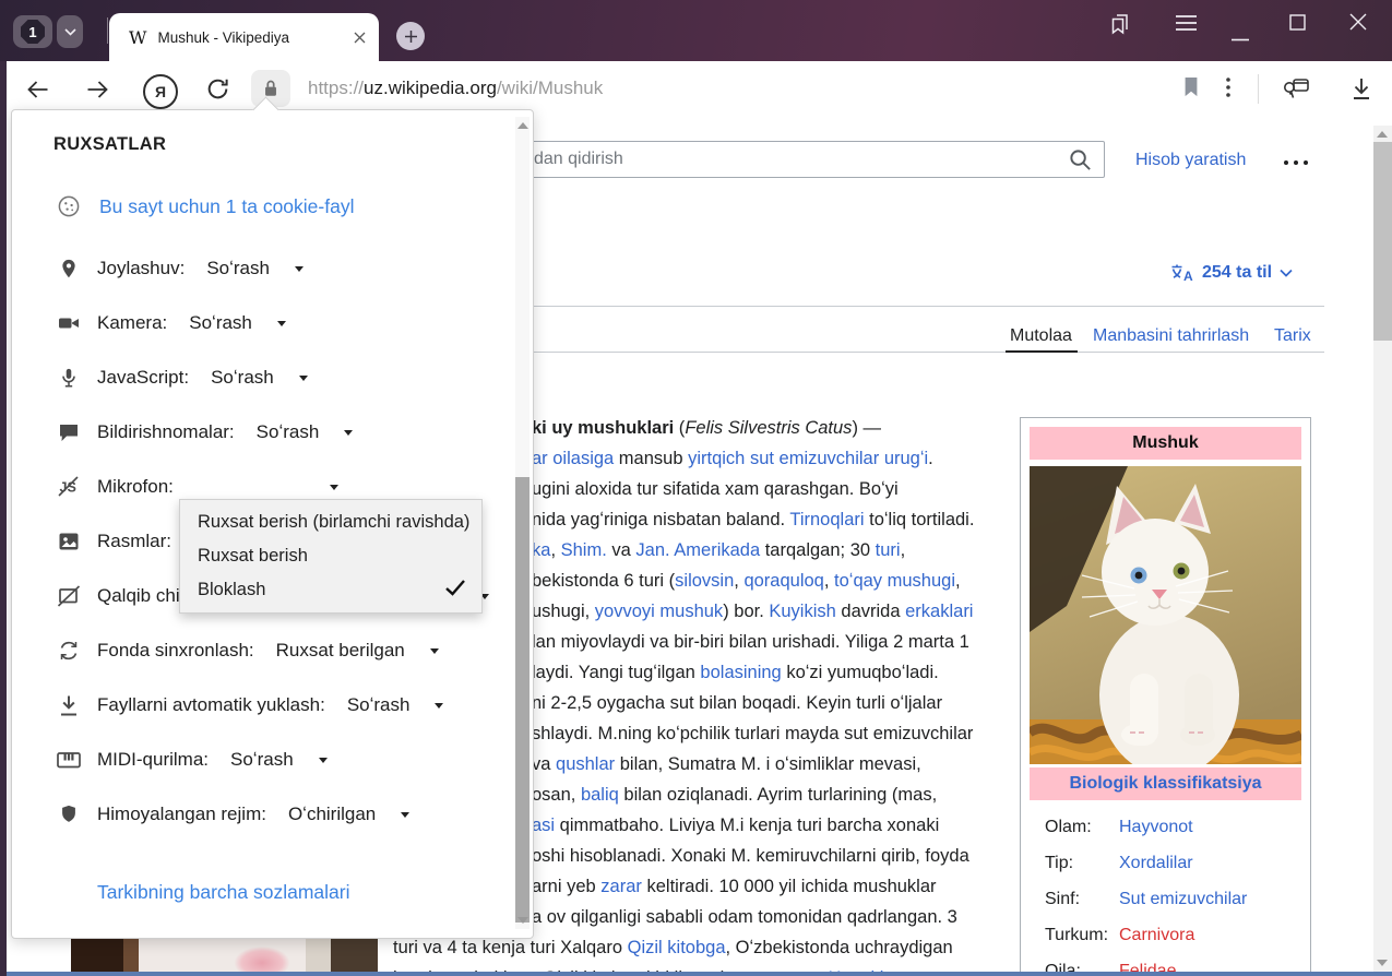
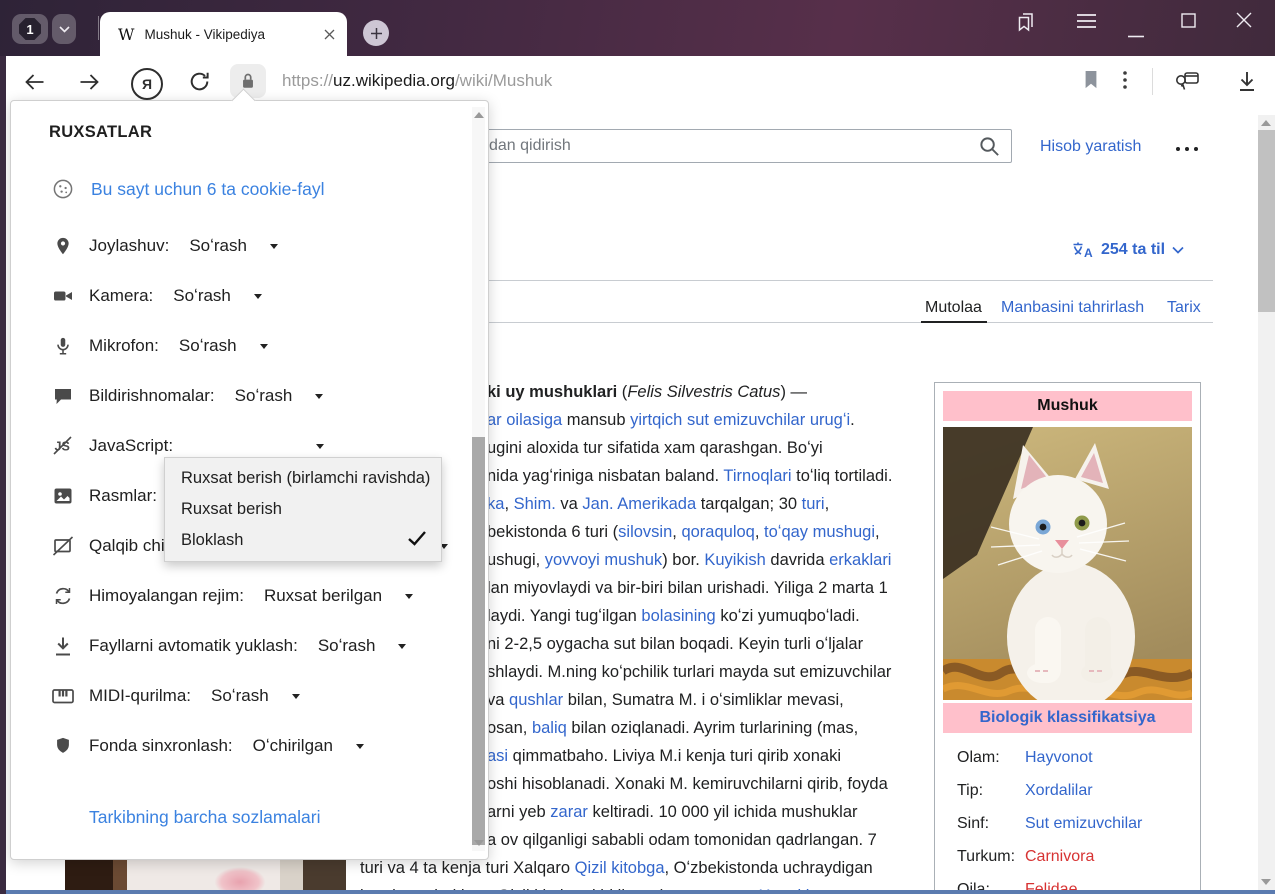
  1
  W
  Mushuk - Vikipediya
  Я
  https://uz.wikipedia.org/wiki/Mushuk
  dan qidirish
  Hisob yaratish
  A
  254 ta til
  Mutolaa
  Manbasini tahrirlash
  Tarix
  ki uy mushuklari (Felis Silvestris Catus) —
  ar oilasiga mansub yirtqich sut emizuvchilar urugʻi.
  ugini aloxida tur sifatida xam qarashgan. Boʻyi
  nida yagʻriniga nisbatan baland. Tirnoqlari toʻliq tortiladi.
  ka, Shim. va Jan. Amerikada tarqalgan; 30 turi,
  bekistonda 6 turi (silovsin, qoraquloq, toʻqay mushugi,
  ushugi, yovvoyi mushuk) bor. Kuyikish davrida erkaklari
  an miyovlaydi va bir-biri bilan urishadi. Yiliga 2 marta 1
  aydi. Yangi tugʻilgan bolasining koʻzi yumuqboʻladi.
  ni 2-2,5 oygacha sut bilan boqadi. Keyin turli oʻljalar
  shlaydi. M.ning koʻpchilik turlari mayda sut emizuvchilar
  va qushlar bilan, Sumatra M. i oʻsimliklar mevasi,
  osan, baliq bilan oziqlanadi. Ayrim turlarining (mas,
- asi qimmatbaho. Liviya M.i kenja turi barcha xonaki
+ asi qimmatbaho. Liviya M.i kenja turi qirib xonaki
  oshi hisoblanadi. Xonaki M. kemiruvchilarni qirib, foyda
  arni yeb zarar keltiradi. 10 000 yil ichida mushuklar
- a ov qilganligi sababli odam tomonidan qadrlangan. 3
+ a ov qilganligi sababli odam tomonidan qadrlangan. 7
  turi va 4 ta kenja turi Xalqaro Qizil kitobga, Oʻzbekistonda uchraydigan
  Mushuk
  Biologik klassifikatsiya
  Olam:
  Hayvonot
  Tip:
  Xordalilar
  Sinf:
  Sut emizuvchilar
  Turkum:
  Carnivora
  Oila:
  Felidae
  RUXSATLAR
- Bu sayt uchun 1 ta cookie-fayl
+ Bu sayt uchun 6 ta cookie-fayl
  Joylashuv:
  Soʻrash
  Kamera:
  Soʻrash
- JavaScript:
+ Mikrofon:
  Soʻrash
  Bildirishnomalar:
  Soʻrash
  JS
- Mikrofon:
+ JavaScript:
  Rasmlar:
- Fonda sinxronlash:
+ Himoyalangan rejim:
  Ruxsat berilgan
  Fayllarni avtomatik yuklash:
  Soʻrash
  MIDI-qurilma:
  Soʻrash
- Himoyalangan rejim:
+ Fonda sinxronlash:
  Oʻchirilgan
  Tarkibning barcha sozlamalari
  Ruxsat berish (birlamchi ravishda)
  Ruxsat berish
  Bloklash
